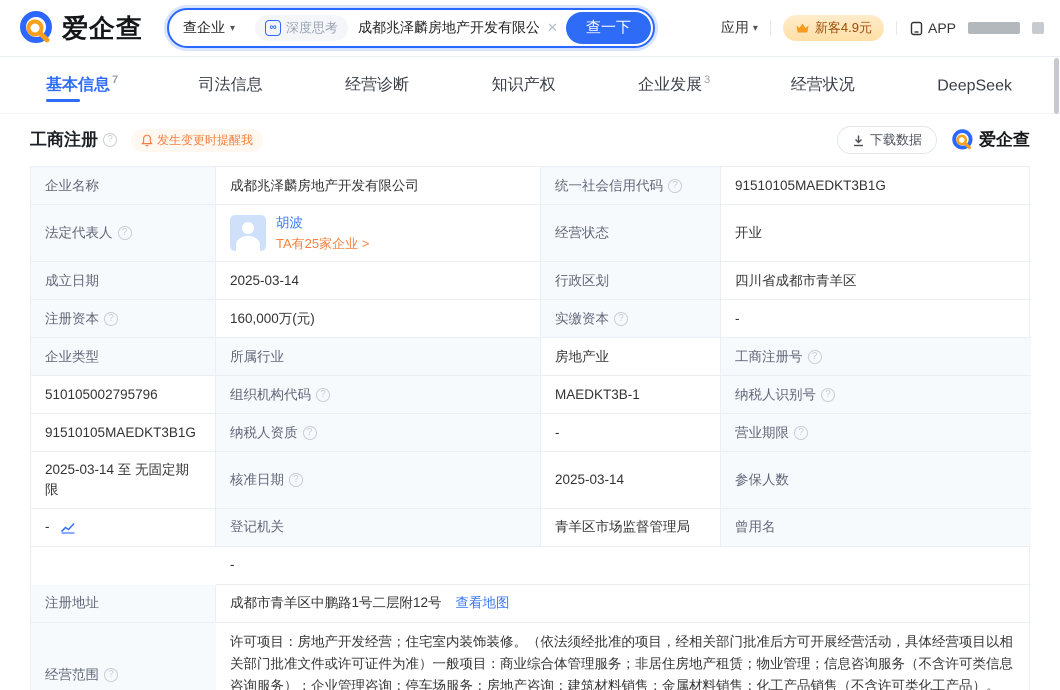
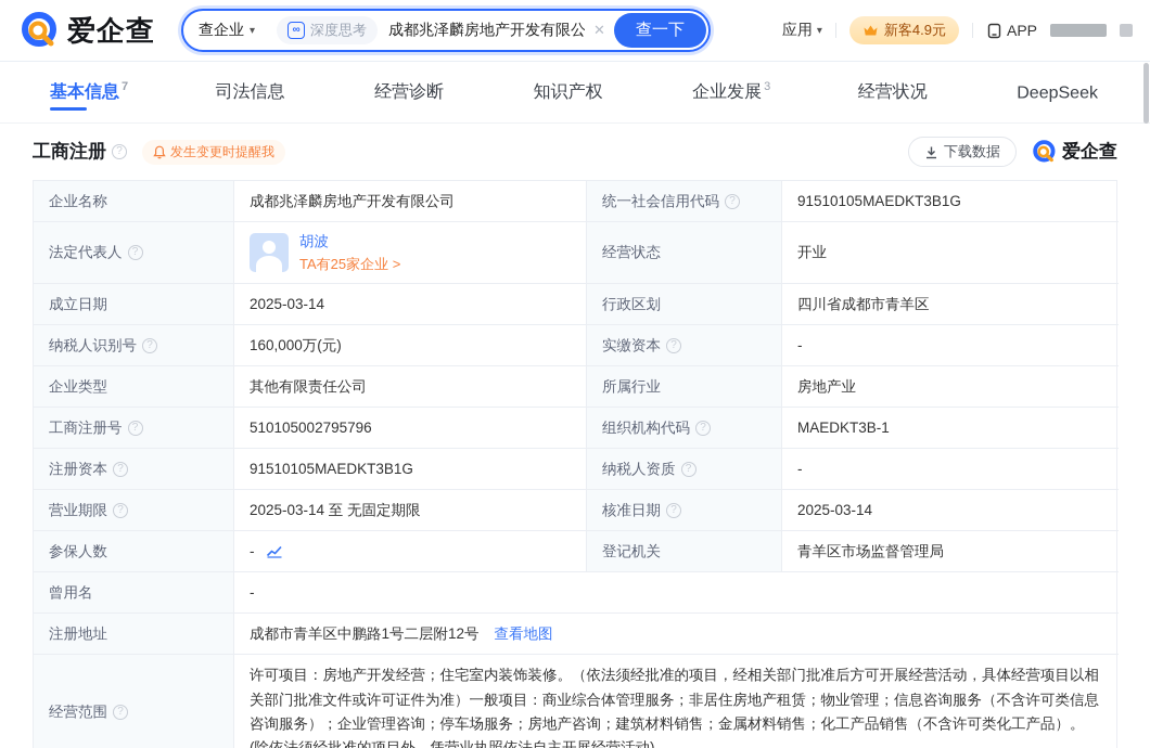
  爱企查
  查企业
  ▾
  ∞
  深度思考
  成都兆泽麟房地产开发有限公
  ✕
  查一下
  应用
  ▾
  新客4.9元
  APP
  基本信息 7
  司法信息
  经营诊断
  知识产权
  企业发展 3
  经营状况
  DeepSeek
  工商注册
  ?
  发生变更时提醒我
  下载数据
  爱企查
  企业名称
  成都兆泽麟房地产开发有限公司
  统一社会信用代码
  ?
  91510105MAEDKT3B1G
  法定代表人
  ?
  胡波
  TA有25家企业 >
  经营状态
  开业
  成立日期
  2025-03-14
  行政区划
  四川省成都市青羊区
- 注册资本
+ 纳税人识别号
  ?
  160,000万(元)
  实缴资本
  ?
  -
  企业类型
+ 其他有限责任公司
  所属行业
  房地产业
  工商注册号
  ?
  510105002795796
  组织机构代码
  ?
  MAEDKT3B-1
- 纳税人识别号
+ 注册资本
  ?
  91510105MAEDKT3B1G
  纳税人资质
  ?
  -
  营业期限
  ?
  2025-03-14 至 无固定期限
  核准日期
  ?
  2025-03-14
  参保人数
  -
  登记机关
  青羊区市场监督管理局
  曾用名
  -
  注册地址
  成都市青羊区中鹏路1号二层附12号
  查看地图
  经营范围
  ?
  许可项目：房地产开发经营；住宅室内装饰装修。（依法须经批准的项目，经相关部门批准后方可开展经营活动，具体经营项目以相关部门批准文件或许可证件为准）一般项目：商业综合体管理服务；非居住房地产租赁；物业管理；信息咨询服务（不含许可类信息咨询服务）；企业管理咨询；停车场服务；房地产咨询；建筑材料销售；金属材料销售；化工产品销售（不含许可类化工产品）。
